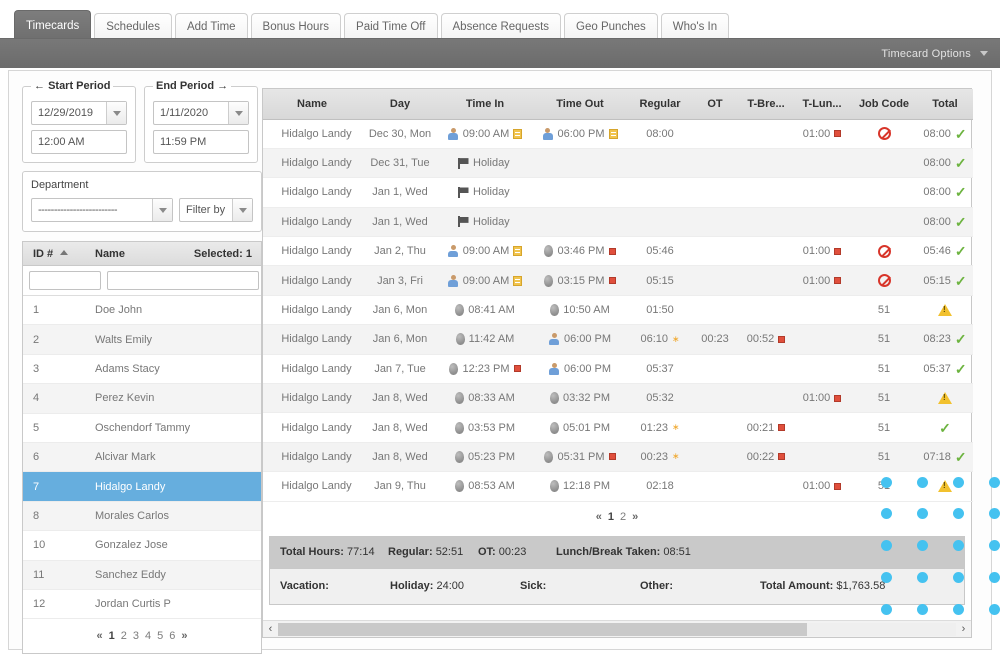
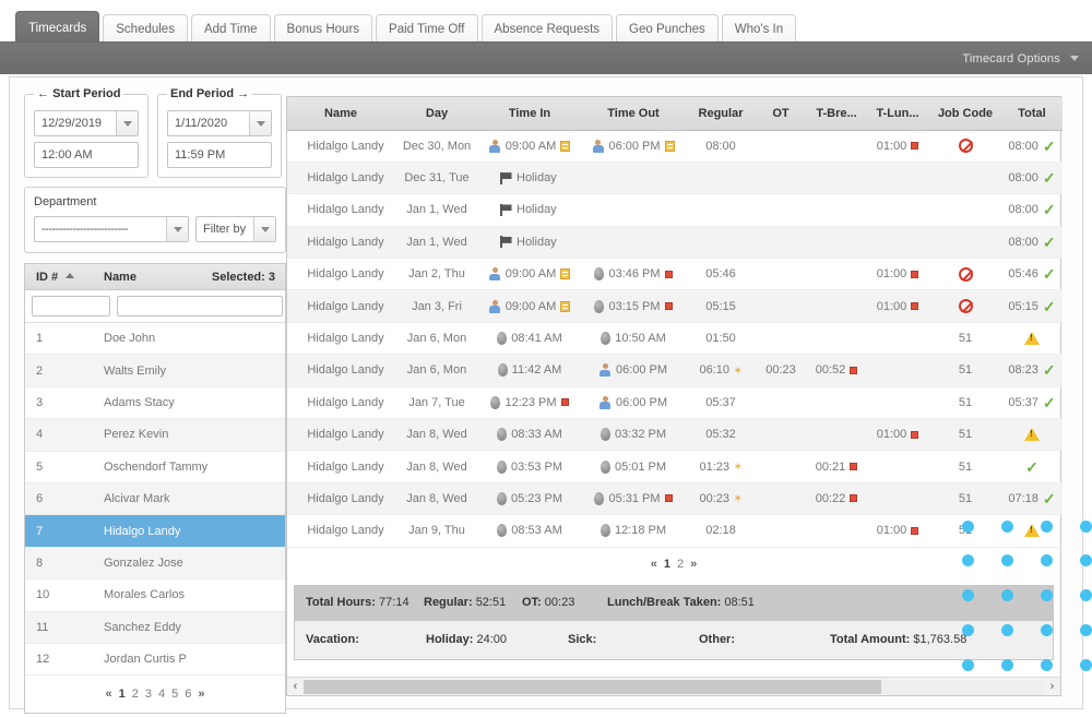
  Timecards
  Schedules
  Add Time
  Bonus Hours
  Paid Time Off
  Absence Requests
  Geo Punches
  Who's In
  Timecard Options
  ← Start Period
  12/29/2019
  12:00 AM
  End Period →
  1/11/2020
  11:59 PM
  Department
  -------------------------
  Filter by
  ID #
  Name
- Selected: 1
+ Selected: 3
  1
  Doe John
  2
  Walts Emily
  3
  Adams Stacy
  4
  Perez Kevin
  5
  Oschendorf Tammy
  6
  Alcivar Mark
  7
  Hidalgo Landy
  8
- Morales Carlos
+ Gonzalez Jose
  10
- Gonzalez Jose
+ Morales Carlos
  11
  Sanchez Eddy
  12
  Jordan Curtis P
  «
  1
  2
  3
  4
  5
  6
  »
  Name	Day	Time In	Time Out	Regular	OT	T-Bre...	T-Lun...	Job Code	Total
  Hidalgo Landy	Dec 30, Mon	09:00 AM	06:00 PM	08:00			01:00		08:00 ✓
  Hidalgo Landy	Dec 31, Tue	Holiday		08:00 ✓
  Hidalgo Landy	Jan 1, Wed	Holiday		08:00 ✓
  Hidalgo Landy	Jan 1, Wed	Holiday		08:00 ✓
  Hidalgo Landy	Jan 2, Thu	09:00 AM	03:46 PM	05:46			01:00		05:46 ✓
  Hidalgo Landy	Jan 3, Fri	09:00 AM	03:15 PM	05:15			01:00		05:15 ✓
  Hidalgo Landy	Jan 6, Mon	08:41 AM	10:50 AM	01:50				51
  Hidalgo Landy	Jan 6, Mon	11:42 AM	06:00 PM	06:10 ∗	00:23	00:52		51	08:23 ✓
  Hidalgo Landy	Jan 7, Tue	12:23 PM	06:00 PM	05:37				51	05:37 ✓
  Hidalgo Landy	Jan 8, Wed	08:33 AM	03:32 PM	05:32			01:00	51
  Hidalgo Landy	Jan 8, Wed	03:53 PM	05:01 PM	01:23 ∗		00:21		51	✓
  Hidalgo Landy	Jan 8, Wed	05:23 PM	05:31 PM	00:23 ∗		00:22		51	07:18 ✓
  Hidalgo Landy	Jan 9, Thu	08:53 AM	12:18 PM	02:18			01:00	5
  «
  1
  2
  »
  Total Hours: 77:14
  Regular: 52:51
  OT: 00:23
  Lunch/Break Taken: 08:51
  Vacation:
  Holiday: 24:00
  Sick:
  Other:
  Total Amount: $1,763.58
  ‹
  ›
